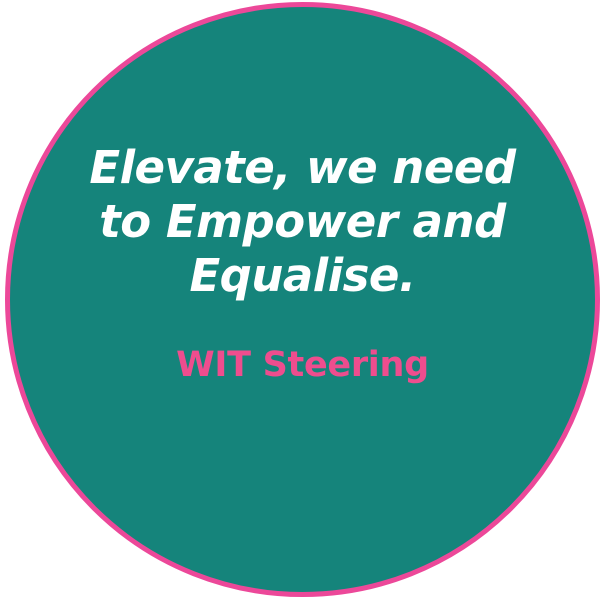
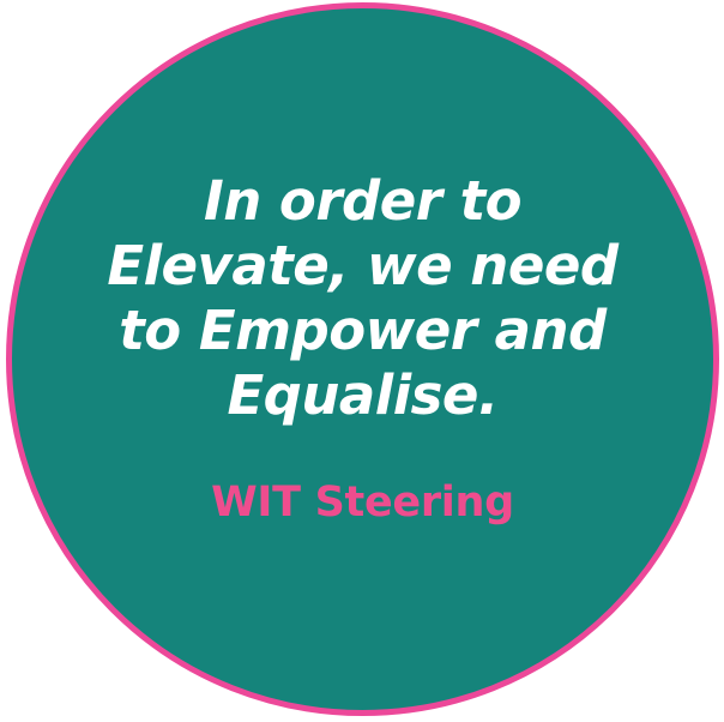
+ In order to
  Elevate, we need
  to Empower and
  Equalise.
  WIT Steering
